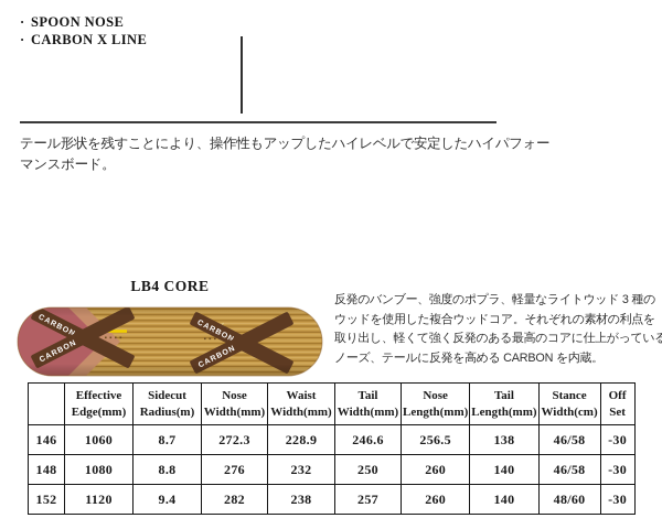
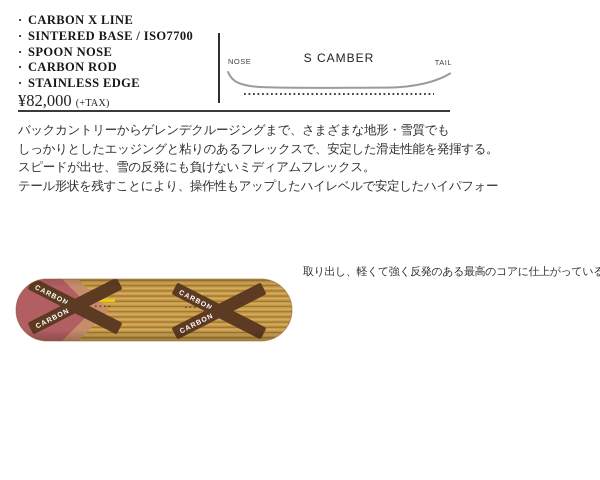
- · SPOON NOSE
+ · CARBON X LINE
+ · SINTERED BASE / ISO7700
- · CARBON X LINE
+ · SPOON NOSE
+ · CARBON ROD
+ · STAINLESS EDGE
+ ¥82,000 (+TAX)
+ S CAMBER
+ NOSE
+ TAIL
+ バックカントリーからゲレンデクルージングまで、さまざまな地形・雪質でも
+ しっかりとしたエッジングと粘りのあるフレックスで、安定した滑走性能を発揮する。
+ スピードが出せ、雪の反発にも負けないミディアムフレックス。
  テール形状を残すことにより、操作性もアップしたハイレベルで安定したハイパフォー
- マンスボード。
- LB4 CORE
- 反発のバンブー、強度のポプラ、軽量なライトウッド 3 種の
- ウッドを使用した複合ウッドコア。それぞれの素材の利点を
  取り出し、軽くて強く反発のある最高のコアに仕上がっている
- ノーズ、テールに反発を高める CARBON を内蔵。
- 	EffectiveEdge(mm)	SidecutRadius(m)	NoseWidth(mm)	WaistWidth(mm)	TailWidth(mm)	NoseLength(mm)	TailLength(mm)	StanceWidth(cm)	OffSet
- 146	1060	8.7	272.3	228.9	246.6	256.5	138	46/58	-30
- 148	1080	8.8	276	232	250	260	140	46/58	-30
- 152	1120	9.4	282	238	257	260	140	48/60	-30
